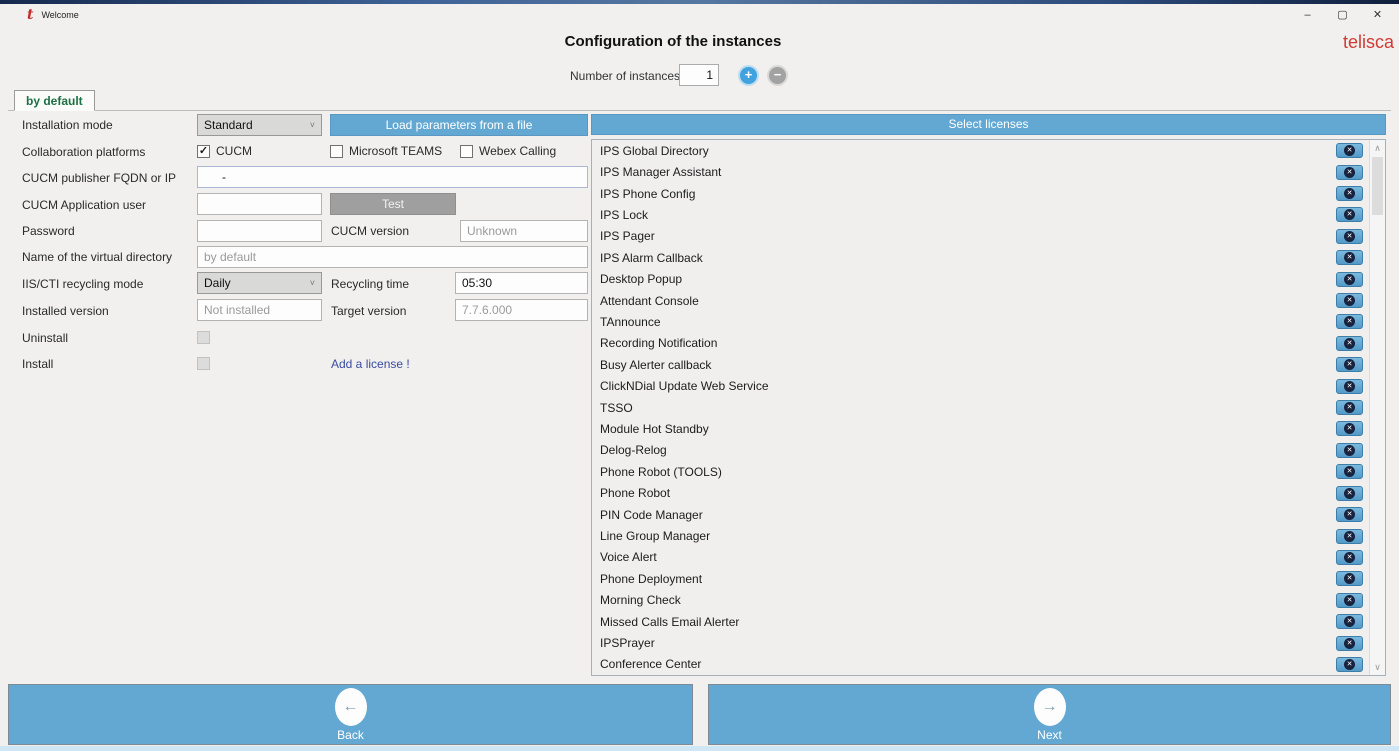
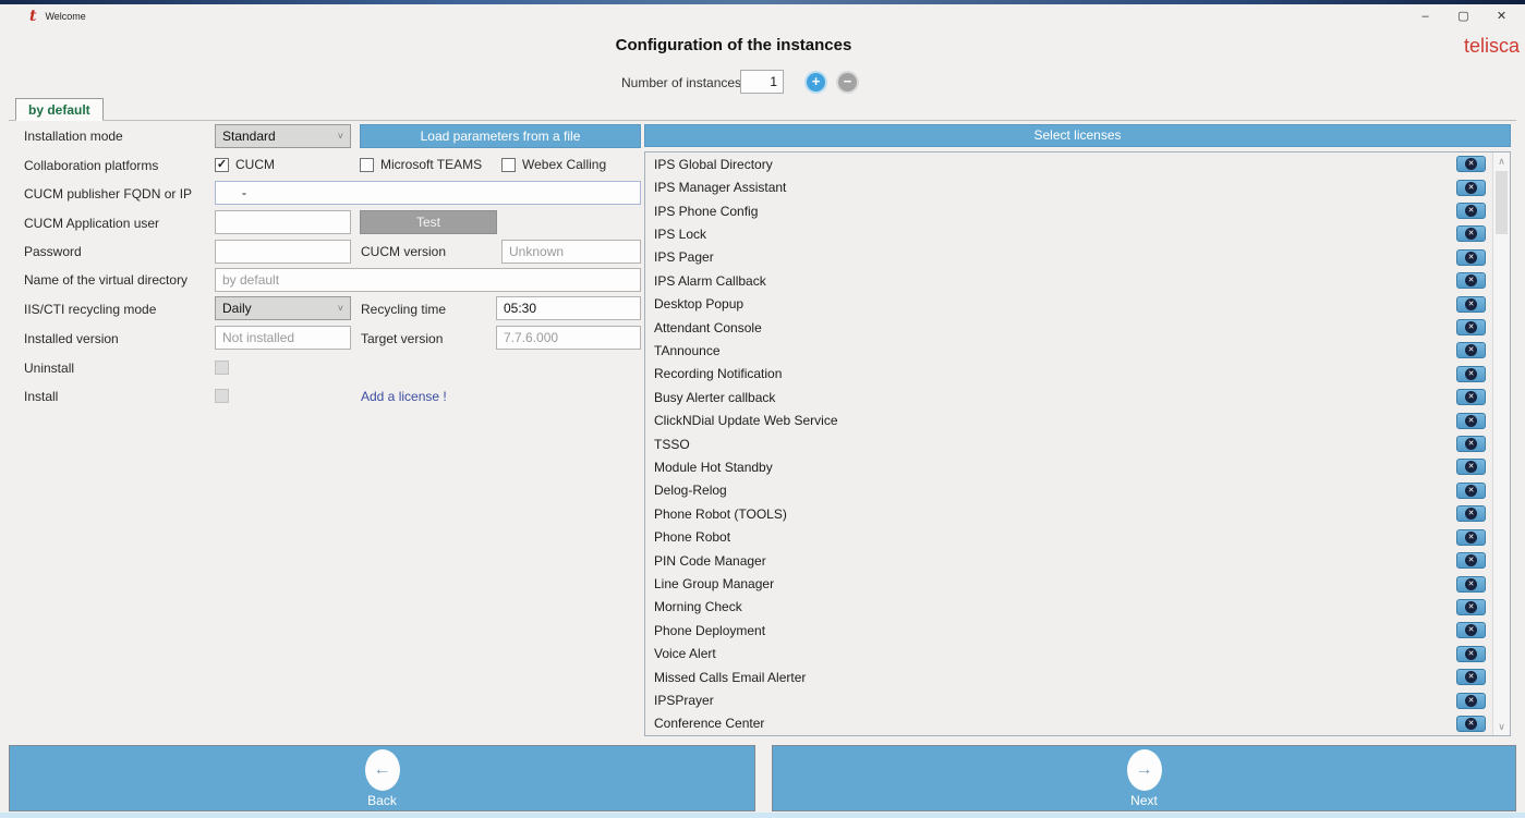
  t
  Welcome
  –
  ▢
  ✕
  Configuration of the instances
  telisca
  Number of instances
  1
  +
  −
  by default
  Installation mode
  Standard
  ˅
  Load parameters from a file
  Collaboration platforms
  ✓
  CUCM
  Microsoft TEAMS
  Webex Calling
  CUCM publisher FQDN or IP
  -
  CUCM Application user
  Test
  Password
  CUCM version
  Unknown
  Name of the virtual directory
  by default
  IIS/CTI recycling mode
  Daily
  ˅
  Recycling time
  05:30
  Installed version
  Not installed
  Target version
  7.7.6.000
  Uninstall
  Install
  Add a license !
  Select licenses
  IPS Global Directory
  IPS Manager Assistant
  IPS Phone Config
  IPS Lock
  IPS Pager
  IPS Alarm Callback
  Desktop Popup
  Attendant Console
  TAnnounce
  Recording Notification
  Busy Alerter callback
  ClickNDial Update Web Service
  TSSO
  Module Hot Standby
  Delog-Relog
  Phone Robot (TOOLS)
  Phone Robot
  PIN Code Manager
  Line Group Manager
- Voice Alert
+ Morning Check
  Phone Deployment
- Morning Check
+ Voice Alert
  Missed Calls Email Alerter
  IPSPrayer
  Conference Center
  ∧
  ∨
  ←
  Back
  →
  Next
